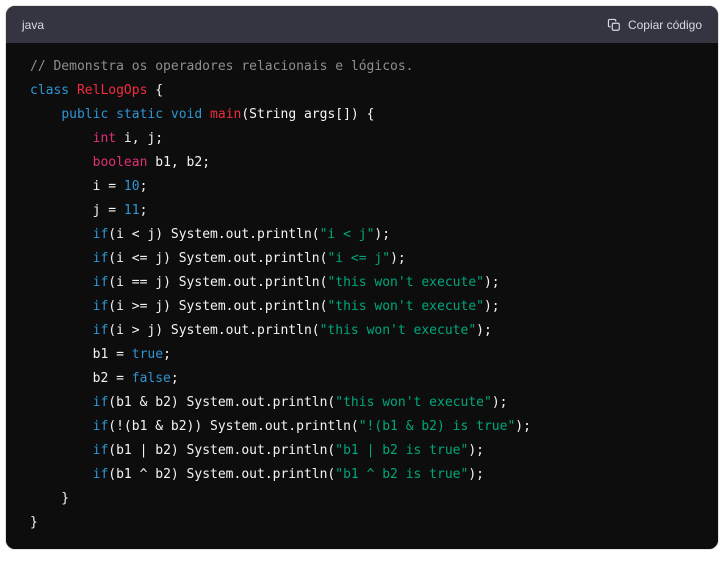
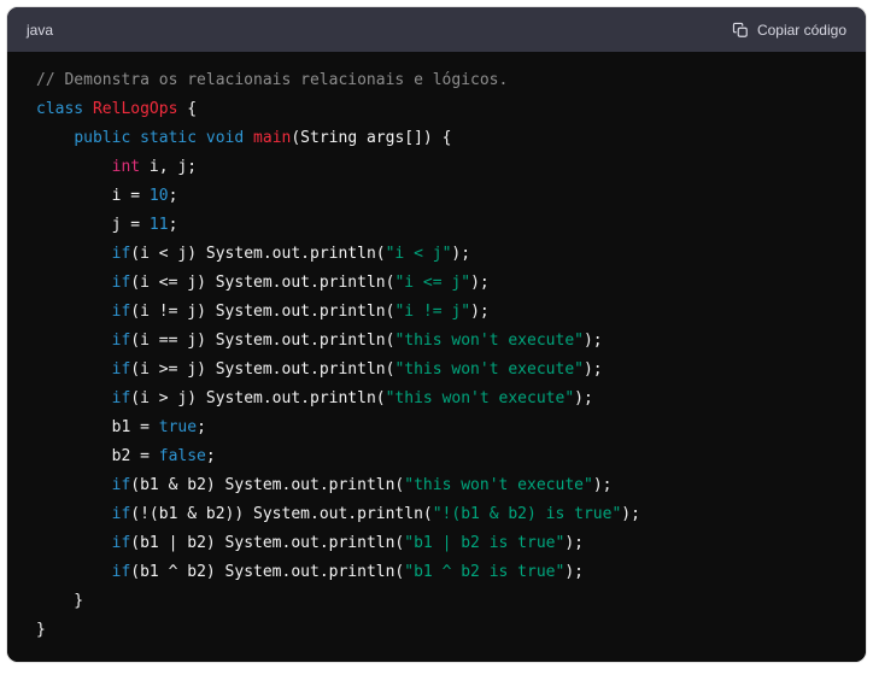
  java
  Copiar código
- // Demonstra os operadores relacionais e lógicos.
+ // Demonstra os relacionais relacionais e lógicos.
  class RelLogOps {
  public static void main(String args[]) {
  int i, j;
- boolean b1, b2;
  i = 10;
  j = 11;
  if(i < j) System.out.println("i < j");
  if(i <= j) System.out.println("i <= j");
+ if(i != j) System.out.println("i != j");
  if(i == j) System.out.println("this won't execute");
  if(i >= j) System.out.println("this won't execute");
  if(i > j) System.out.println("this won't execute");
  b1 = true;
  b2 = false;
  if(b1 & b2) System.out.println("this won't execute");
  if(!(b1 & b2)) System.out.println("!(b1 & b2) is true");
  if(b1 | b2) System.out.println("b1 | b2 is true");
  if(b1 ^ b2) System.out.println("b1 ^ b2 is true");
  }
  }
